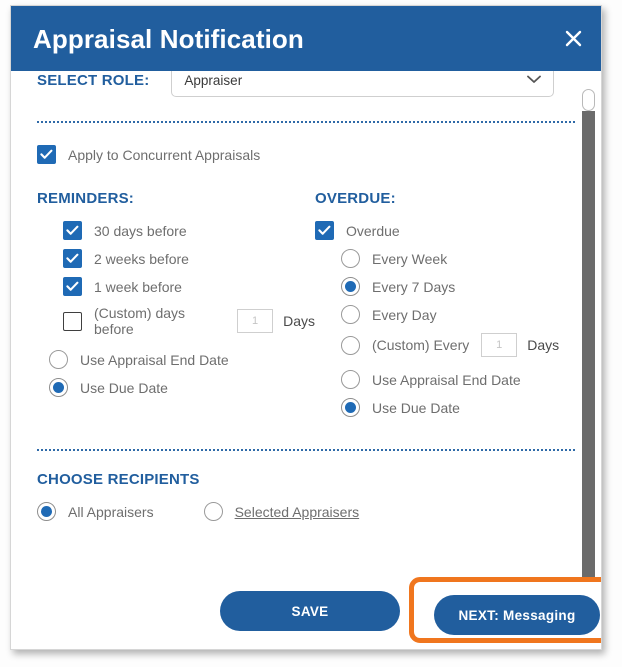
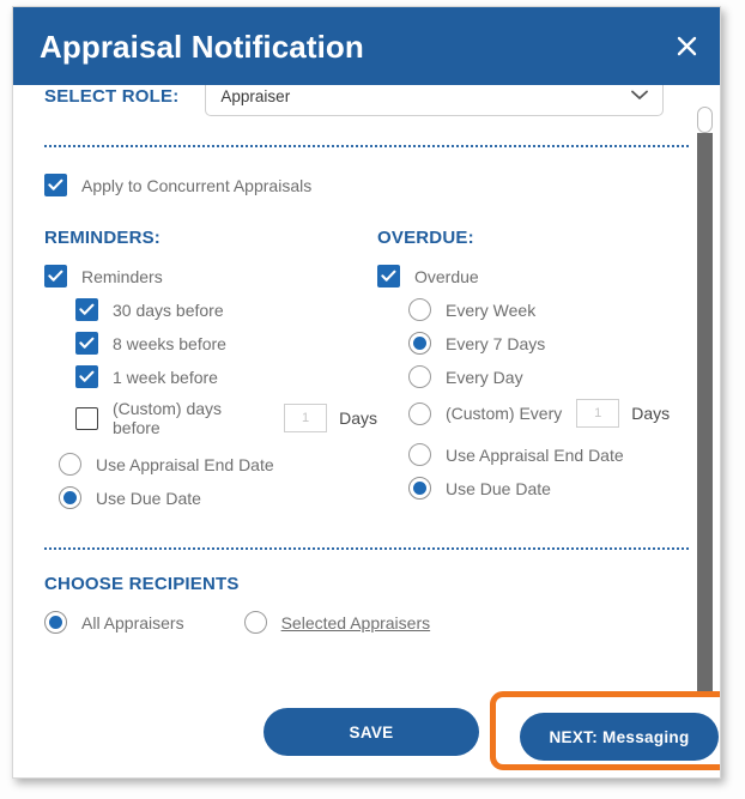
  Appraisal Notification
  SELECT ROLE:
  Appraiser
  Apply to Concurrent Appraisals
  REMINDERS:
+ Reminders
  30 days before
- 2 weeks before
+ 8 weeks before
  1 week before
  (Custom) days before
  1
  Days
  Use Appraisal End Date
  Use Due Date
  OVERDUE:
  Overdue
  Every Week
  Every 7 Days
  Every Day
  (Custom) Every
  1
  Days
  Use Appraisal End Date
  Use Due Date
  CHOOSE RECIPIENTS
  All Appraisers
  Selected Appraisers
  SAVE
  NEXT: Messaging
